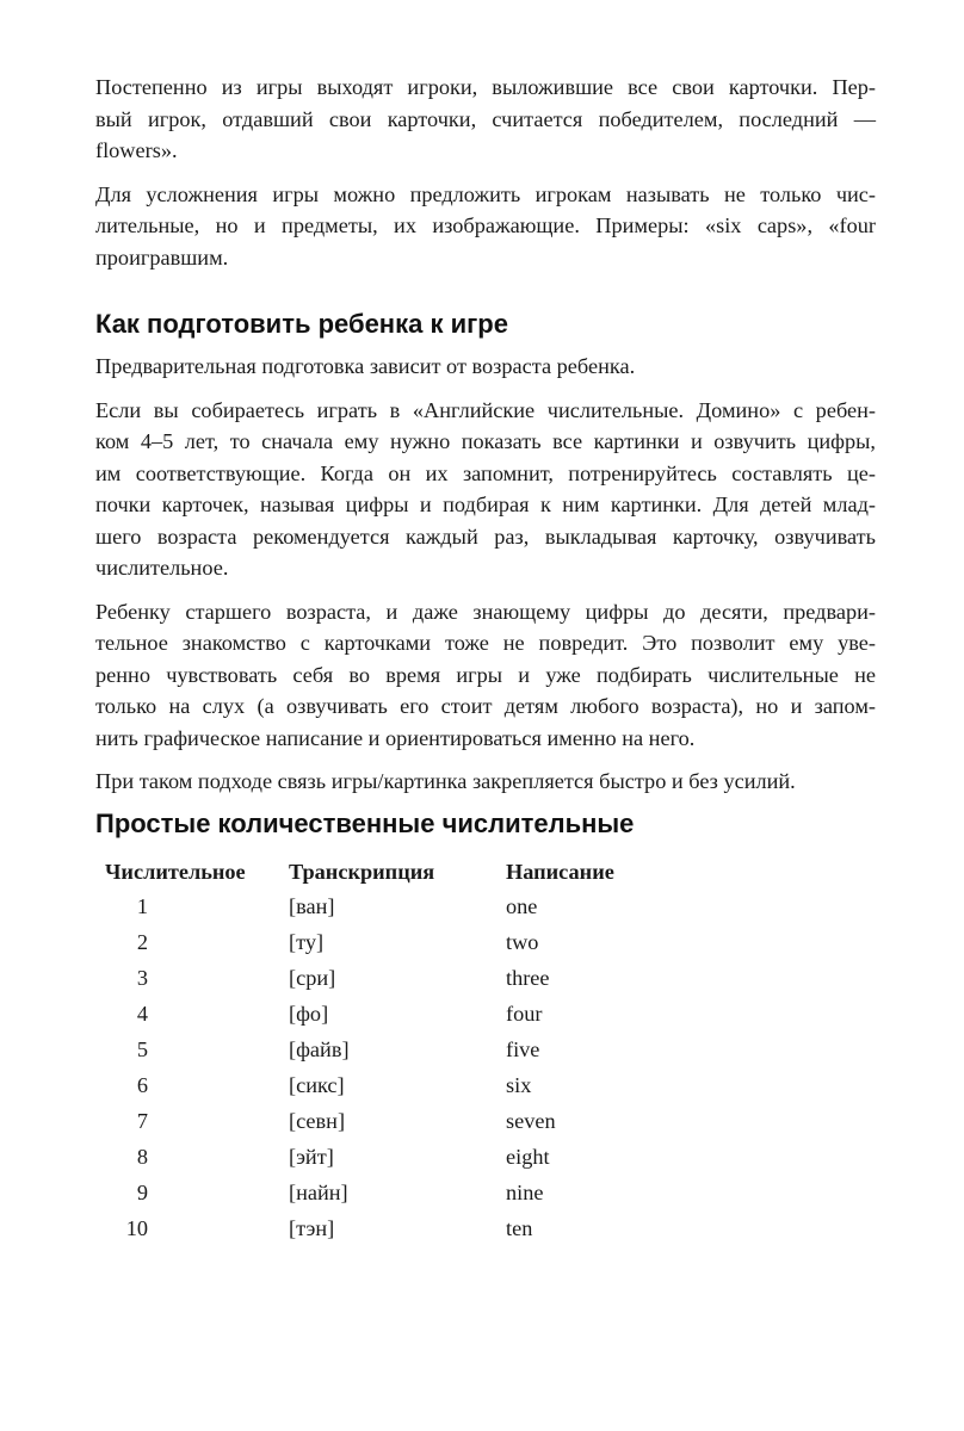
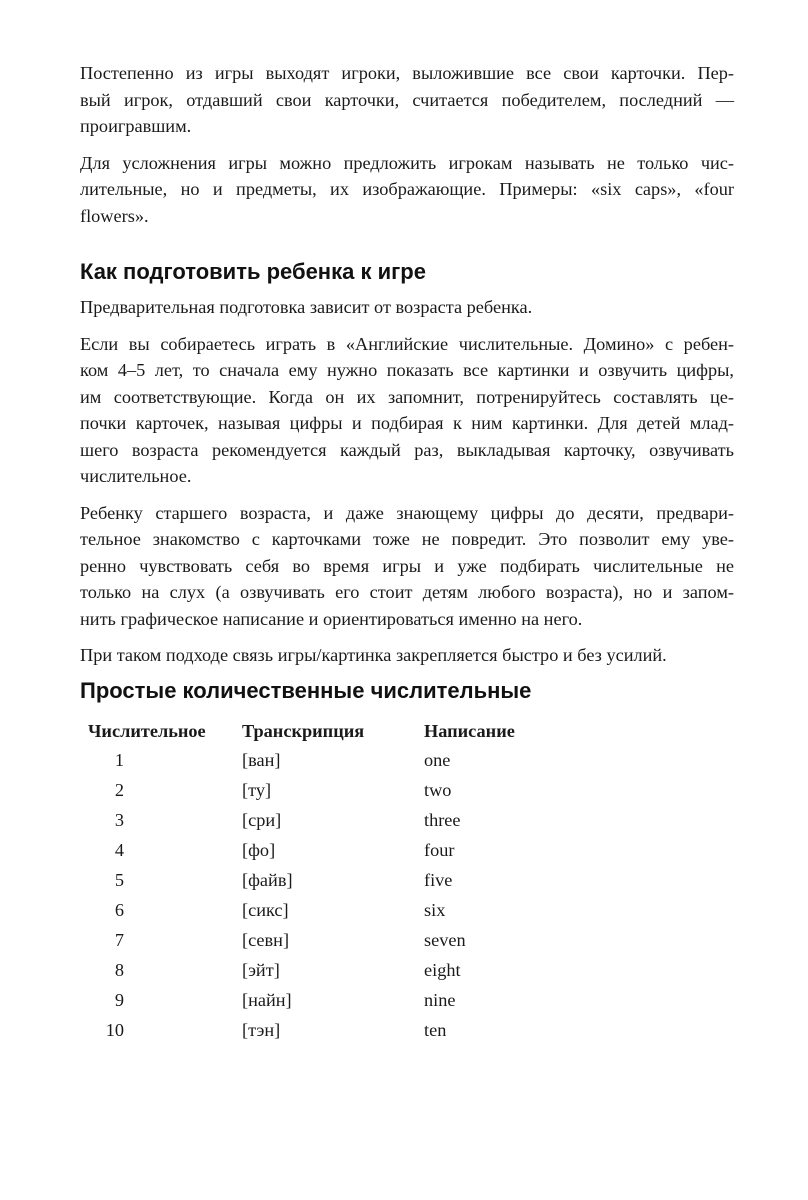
  Постепенно из игры выходят игроки, выложившие все свои карточки. Пер-
  вый игрок, отдавший свои карточки, считается победителем, последний —
- flowers».
+ проигравшим.
  Для усложнения игры можно предложить игрокам называть не только чис-
  лительные, но и предметы, их изображающие. Примеры: «six caps», «four
- проигравшим.
+ flowers».
  Как подготовить ребенка к игре
  Предварительная подготовка зависит от возраста ребенка.
  Если вы собираетесь играть в «Английские числительные. Домино» с ребен-
  ком 4–5 лет, то сначала ему нужно показать все картинки и озвучить цифры,
  им соответствующие. Когда он их запомнит, потренируйтесь составлять це-
  почки карточек, называя цифры и подбирая к ним картинки. Для детей млад-
  шего возраста рекомендуется каждый раз, выкладывая карточку, озвучивать
  числительное.
  Ребенку старшего возраста, и даже знающему цифры до десяти, предвари-
  тельное знакомство с карточками тоже не повредит. Это позволит ему уве-
  ренно чувствовать себя во время игры и уже подбирать числительные не
  только на слух (а озвучивать его стоит детям любого возраста), но и запом-
  нить графическое написание и ориентироваться именно на него.
  При таком подходе связь игры/картинка закрепляется быстро и без усилий.
  Простые количественные числительные
  Числительное	Транскрипция	Написание
  1	[ван]	one
  2	[ту]	two
  3	[сри]	three
  4	[фо]	four
  5	[файв]	five
  6	[сикс]	six
  7	[севн]	seven
  8	[эйт]	eight
  9	[найн]	nine
  10	[тэн]	ten
